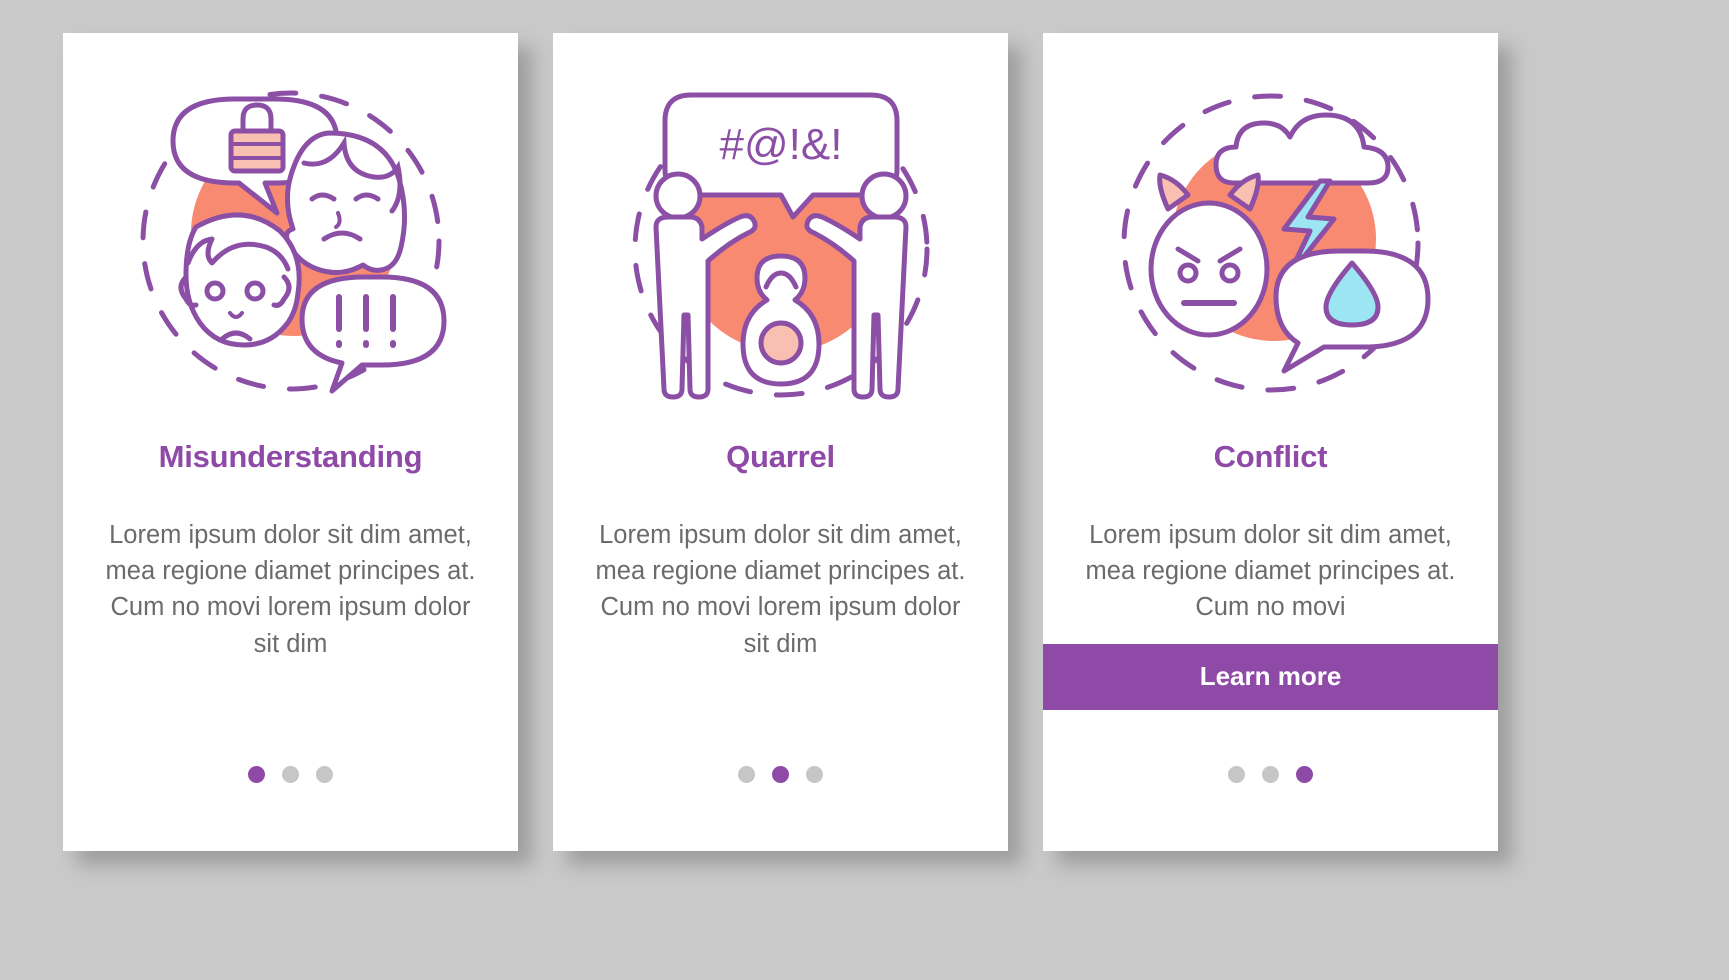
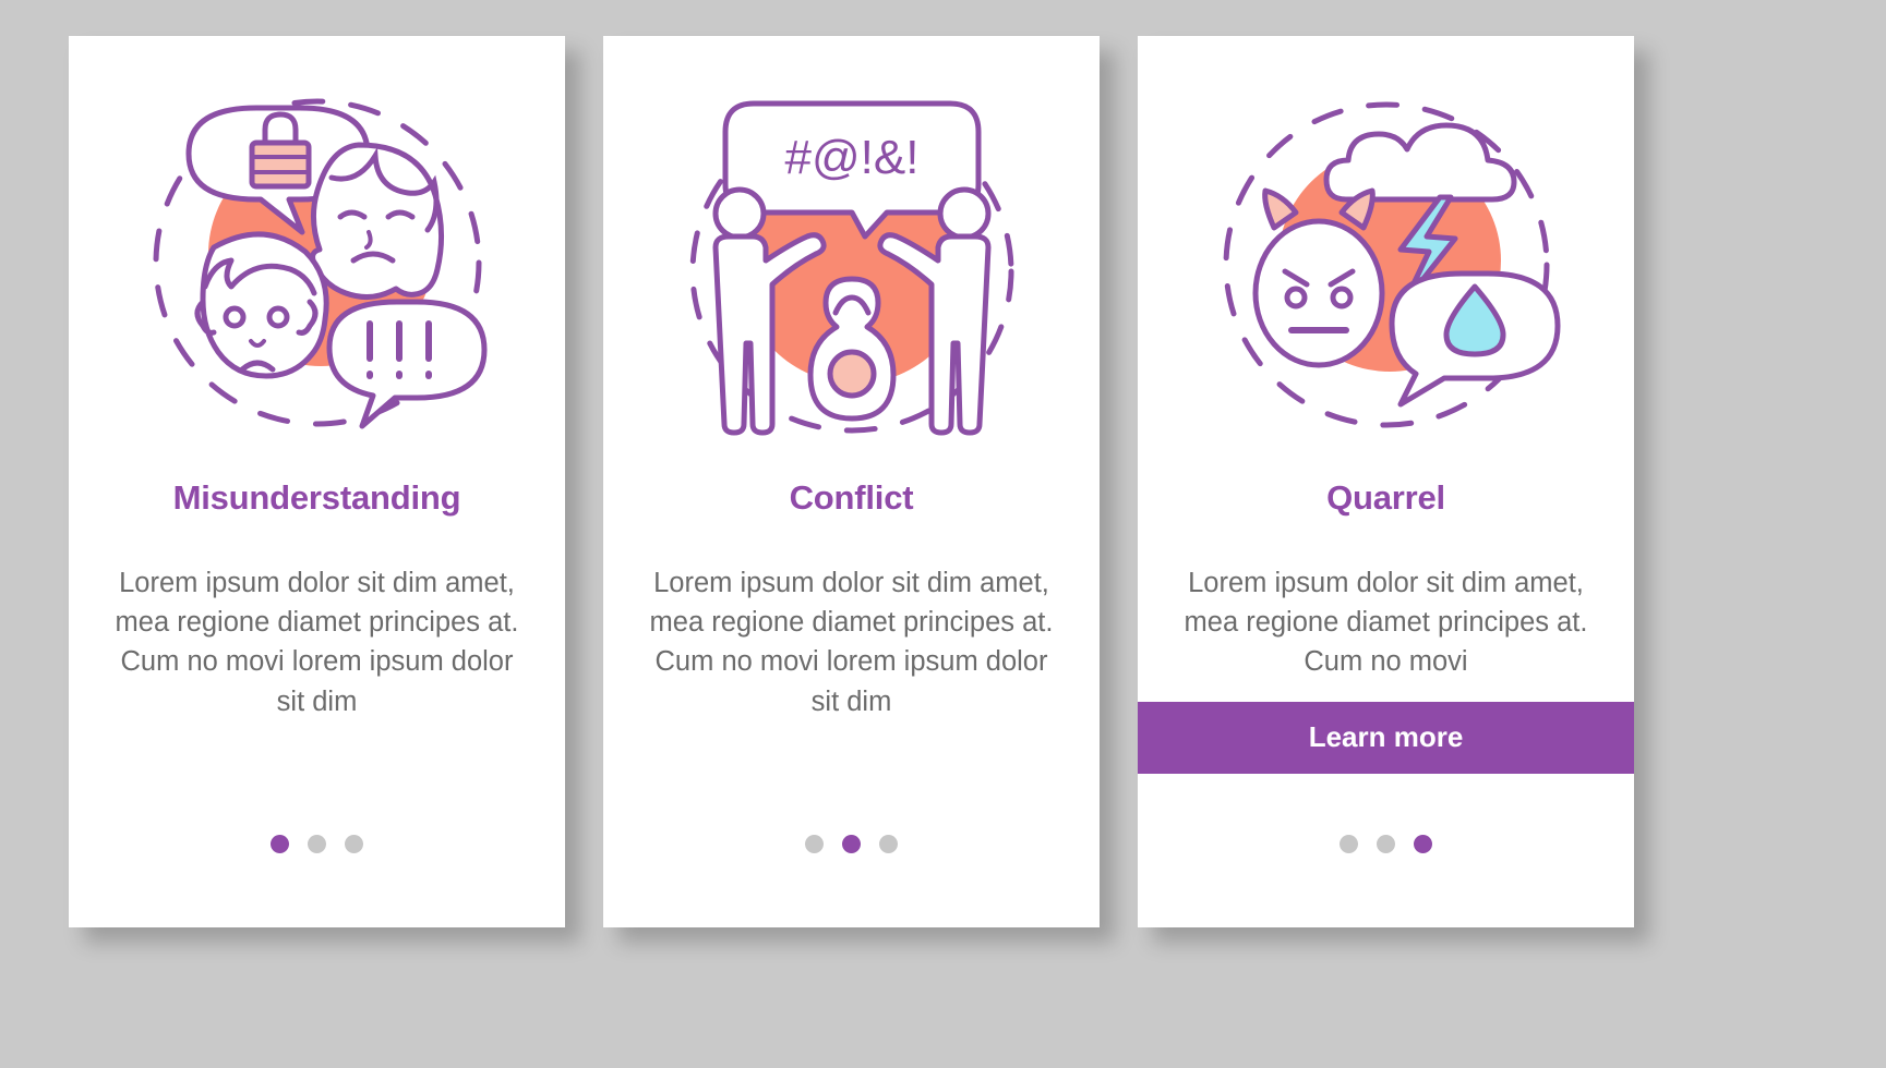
  Misunderstanding
  Lorem ipsum dolor sit dim amet, mea regione diamet principes at. Cum no movi lorem ipsum dolor sit dim
  #@!&!
- Quarrel
+ Conflict
  Lorem ipsum dolor sit dim amet, mea regione diamet principes at. Cum no movi lorem ipsum dolor sit dim
- Conflict
+ Quarrel
  Lorem ipsum dolor sit dim amet, mea regione diamet principes at. Cum no movi
  Learn more
